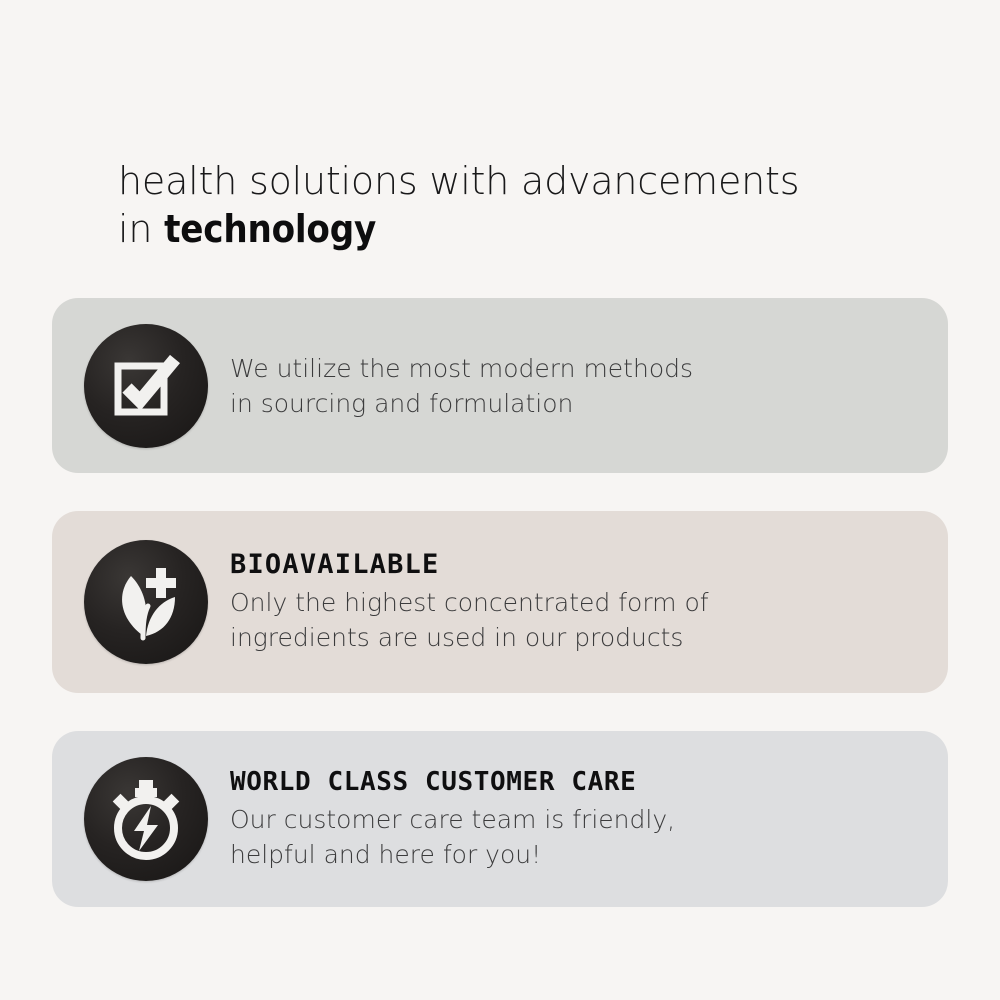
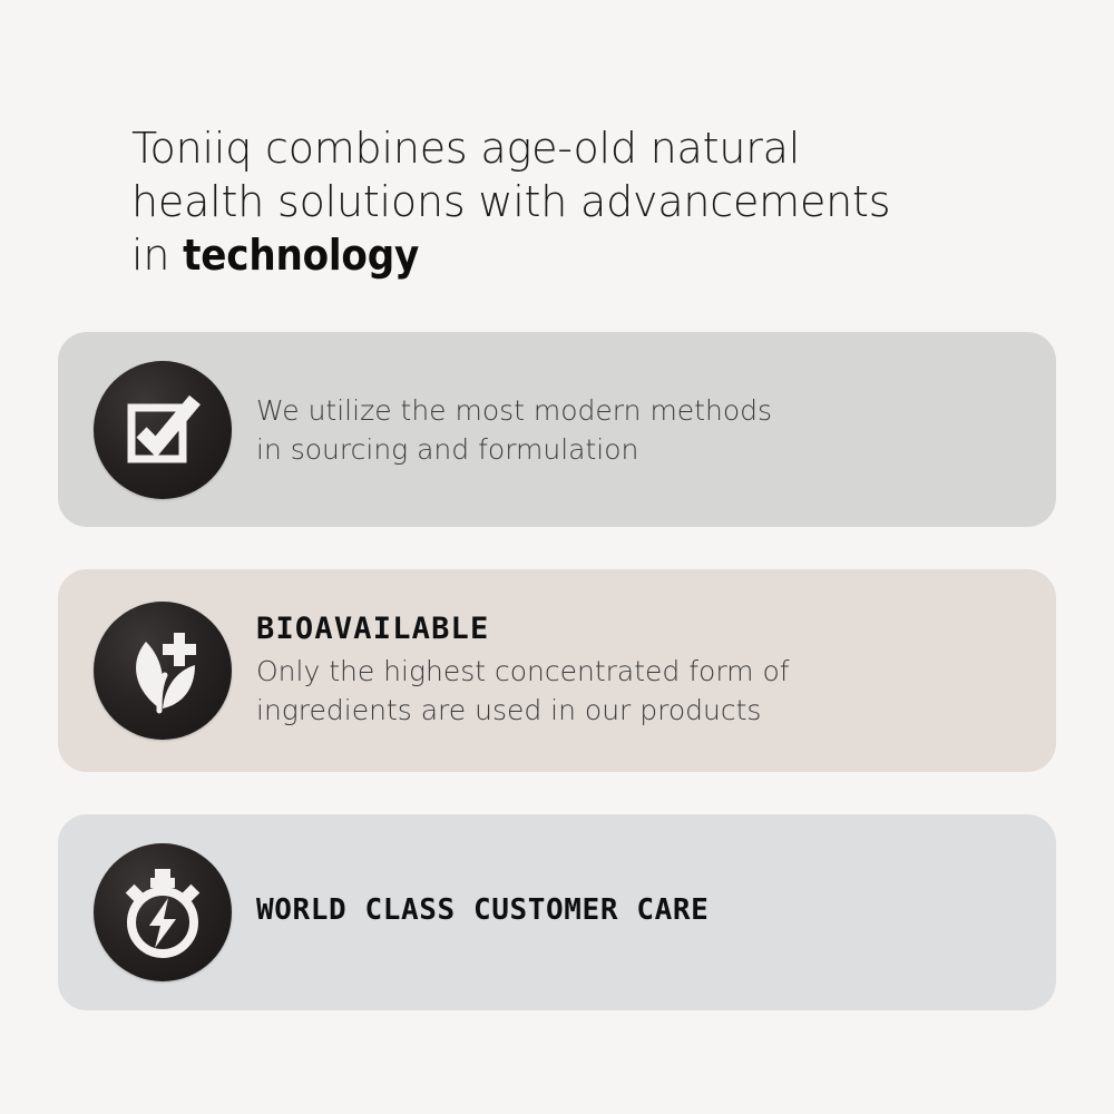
+ Toniiq combines age-old natural
  health solutions with advancements
  in technology
  We utilize the most modern methods
  in sourcing and formulation
  BIOAVAILABLE
  Only the highest concentrated form of
  ingredients are used in our products
  WORLD CLASS CUSTOMER CARE
- Our customer care team is friendly,
- helpful and here for you!
